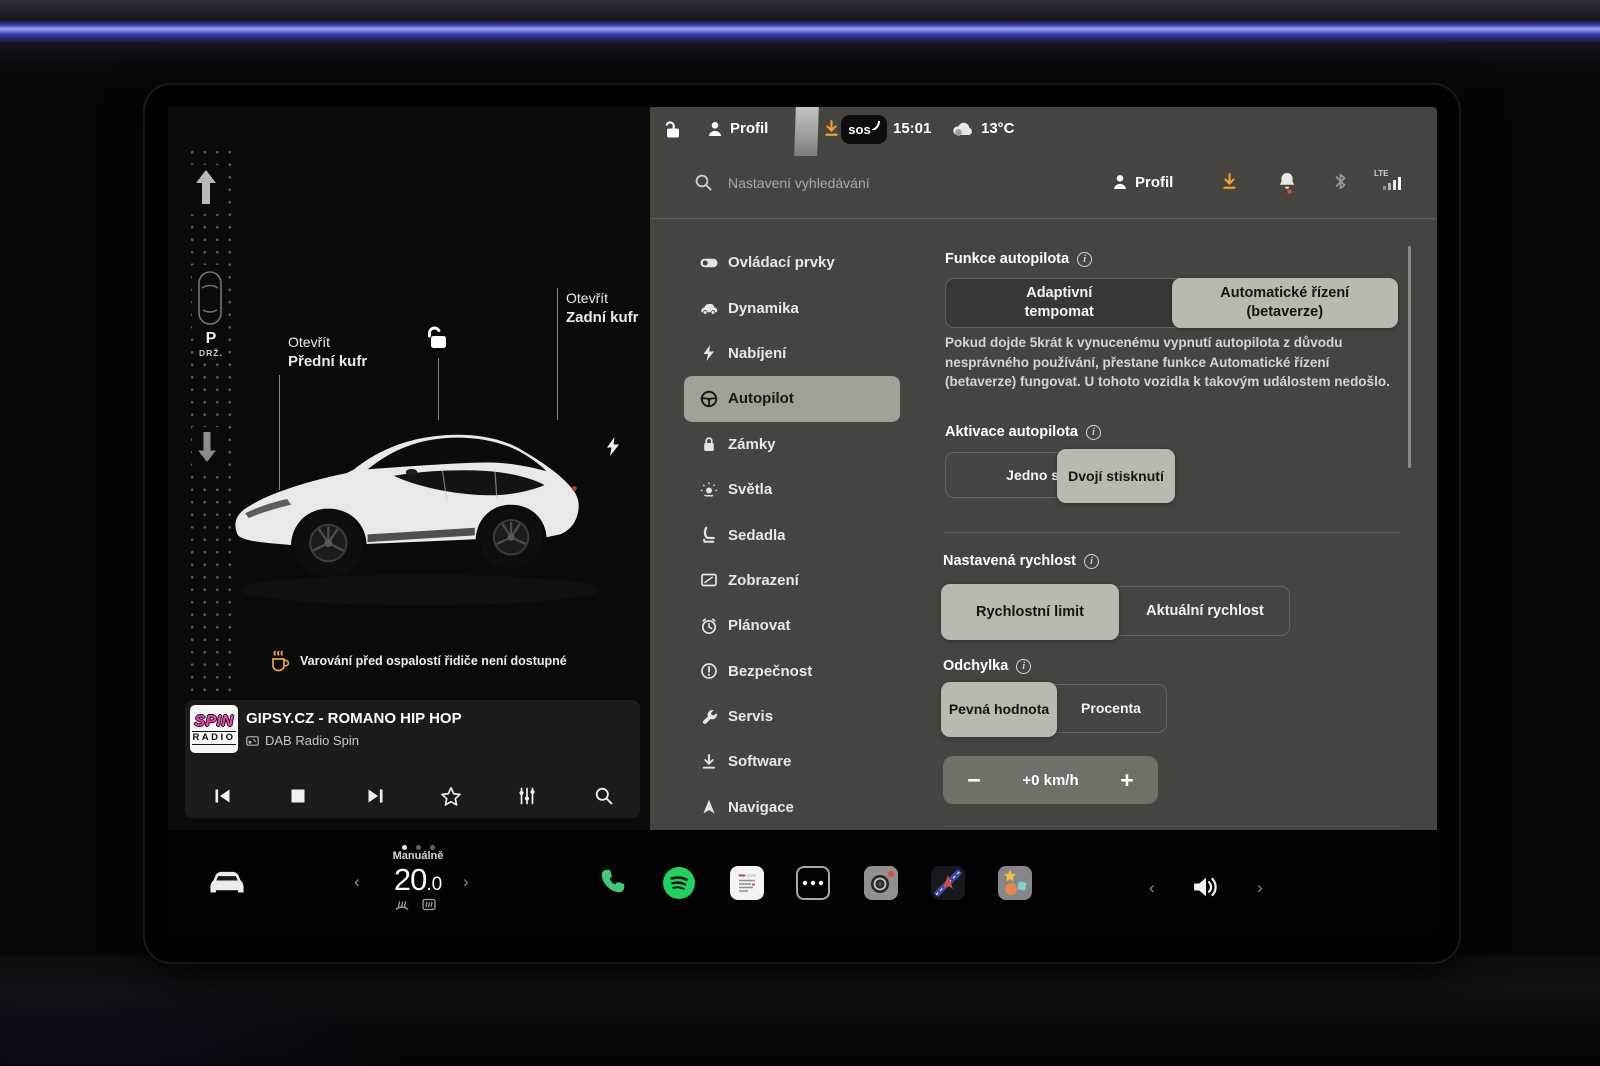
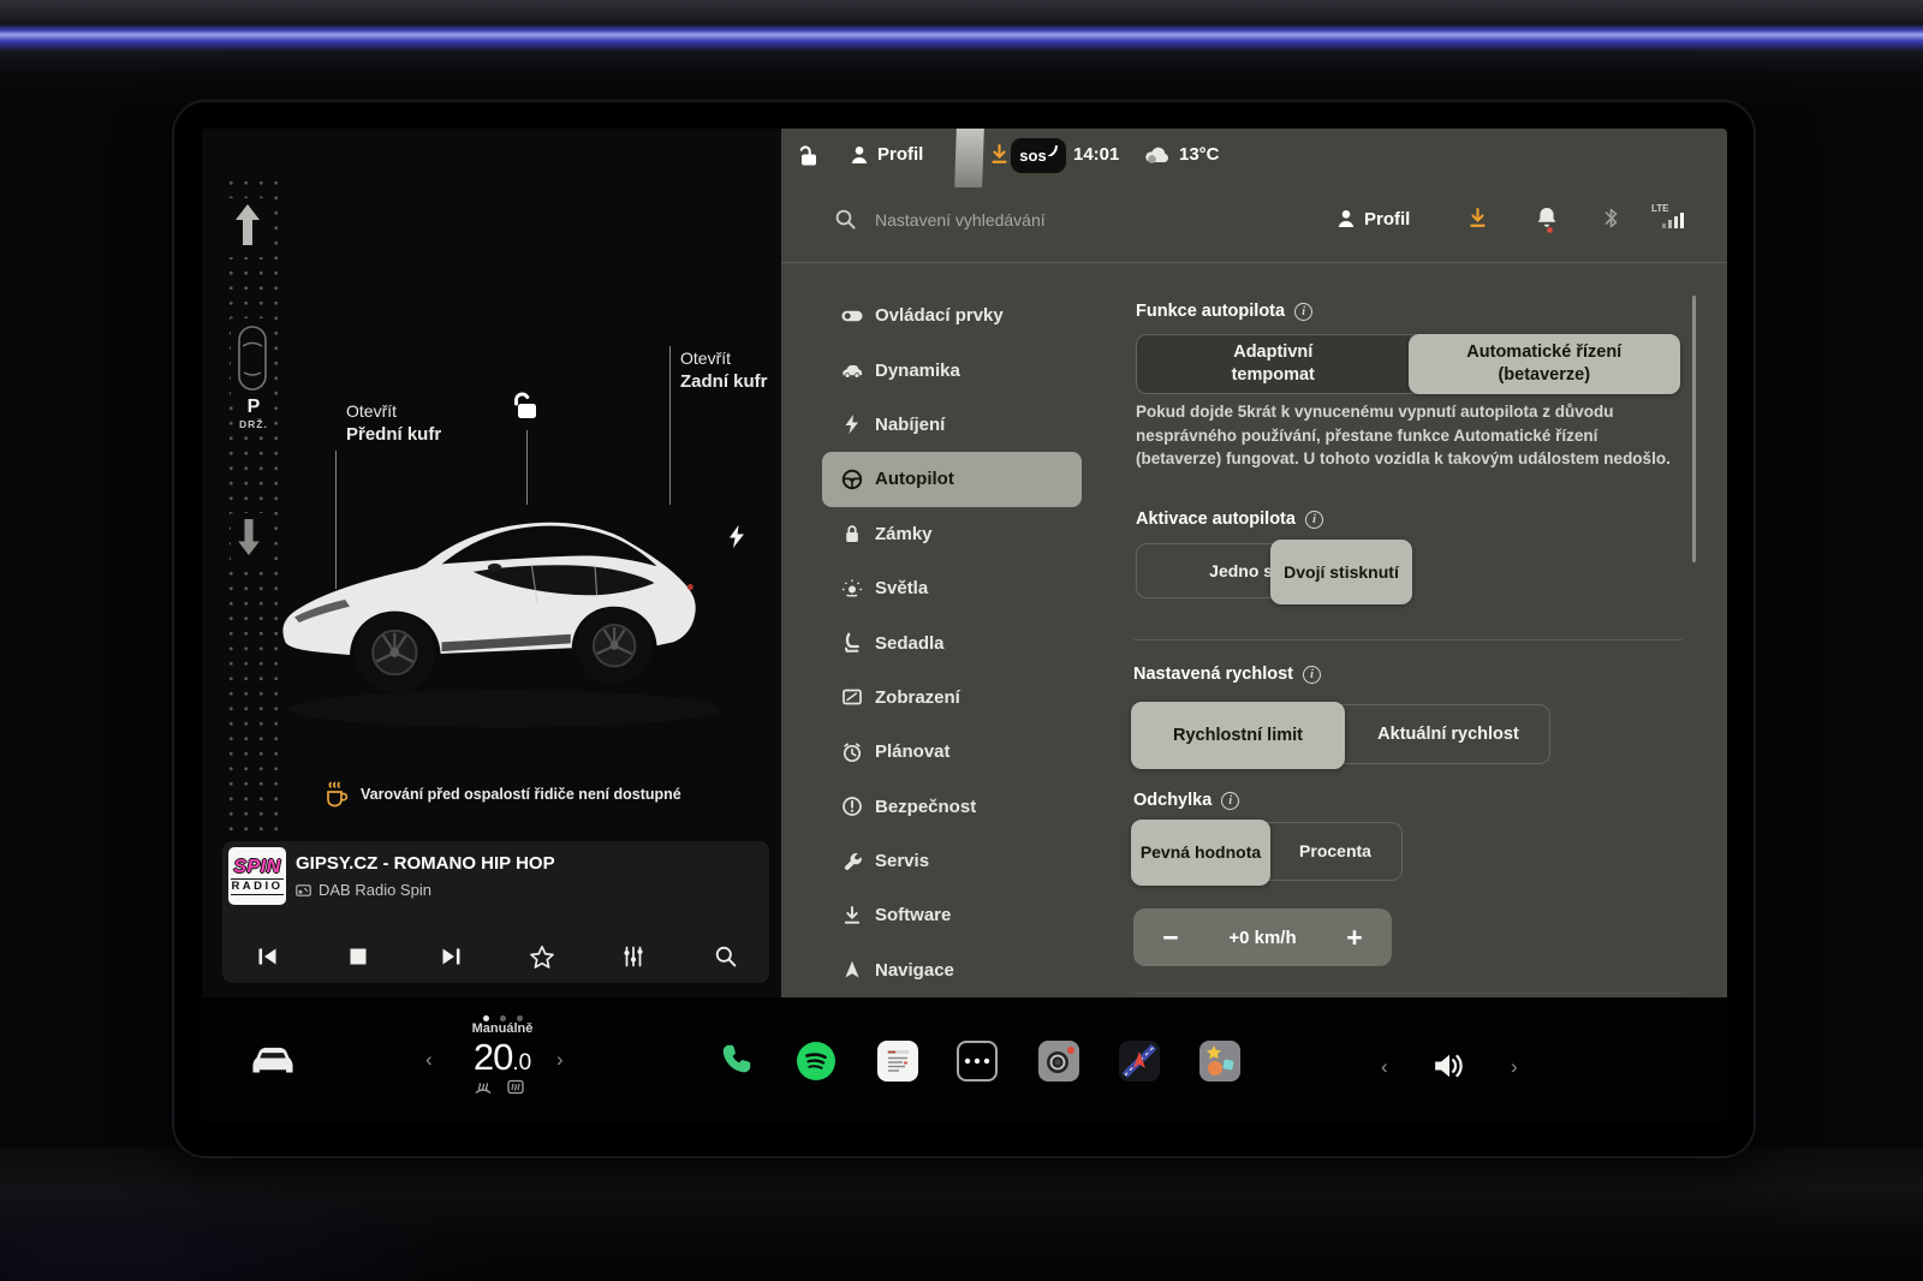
  P
  DRŽ.
  Otevřít
  Přední kufr
  Otevřít
  Zadní kufr
  Varování před ospalostí řidiče není dostupné
  SPIN
  RADIO
  GIPSY.CZ - ROMANO HIP HOP
  DAB Radio Spin
  Profil
  sos
- 15:01
+ 14:01
  13°C
  Nastavení vyhledávání
  Profil
  LTE
  Ovládací prvky
  Dynamika
  Nabíjení
  Autopilot
  Zámky
  Světla
  Sedadla
  Zobrazení
  Plánovat
  Bezpečnost
  Servis
  Software
  Navigace
  Funkce autopilota
  i
  Adaptivní
  tempomat
  Automatické řízení
  (betaverze)
  Pokud dojde 5krát k vynucenému vypnutí autopilota z důvodu nesprávného používání, přestane funkce Automatické řízení (betaverze) fungovat. U tohoto vozidla k takovým událostem nedošlo.
  Aktivace autopilota
  i
  Dvojí stisknutí
  Nastavená rychlost
  i
  Rychlostní limit
  Aktuální rychlost
  Odchylka
  i
  Pevná hodnota
  Procenta
  −
  +0 km/h
  +
  Manuálně
  ‹
  20.0
  ›
  ‹
  ›
